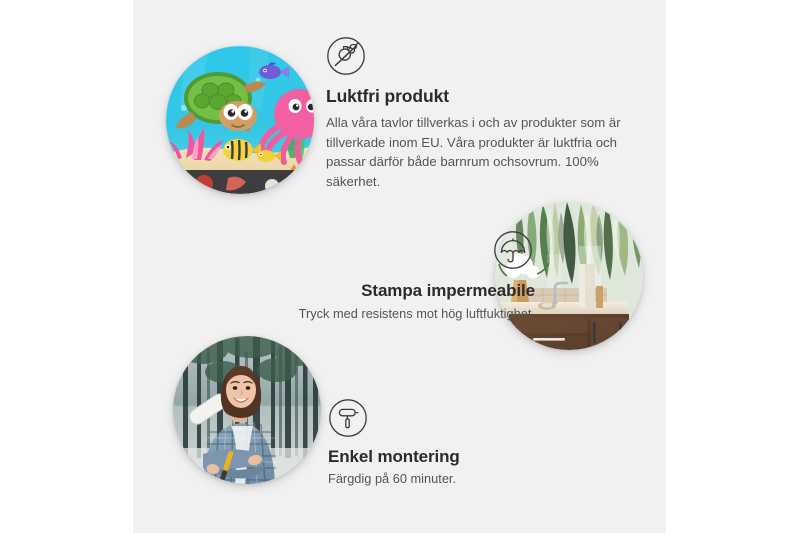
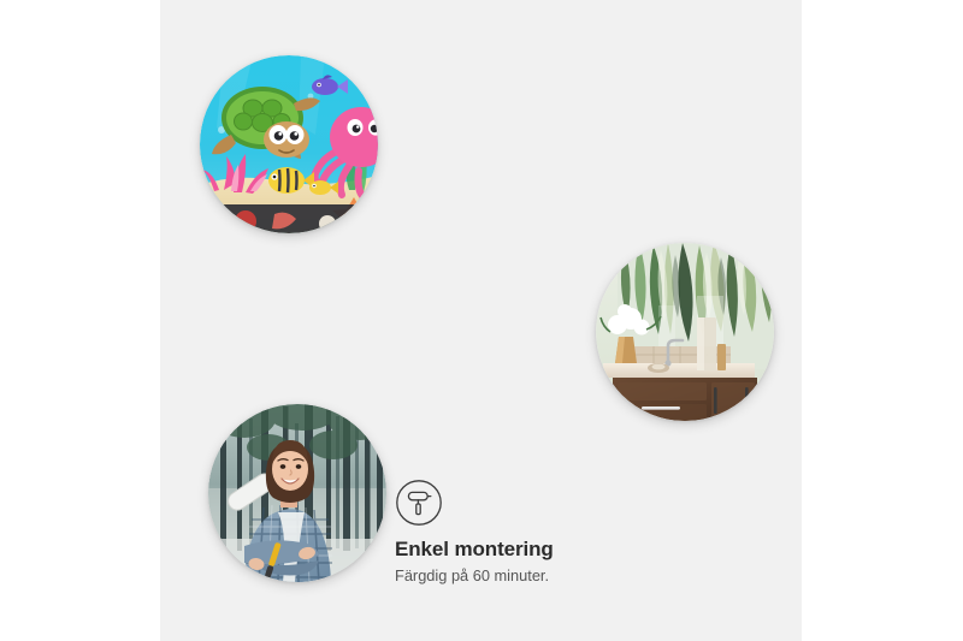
- Luktfri produkt
- Alla våra tavlor tillverkas i och av produkter som är tillverkade inom EU. Våra produkter är luktfria och passar därför både barnrum ochsovrum. 100% säkerhet.
- Stampa impermeabile
- Tryck med resistens mot hög luftfuktighet.
  Enkel montering
  Färgdig på 60 minuter.
